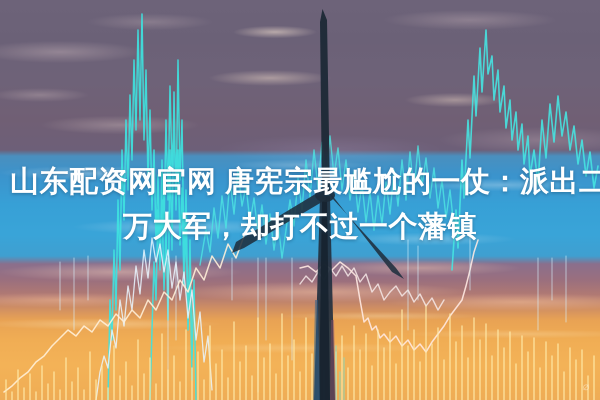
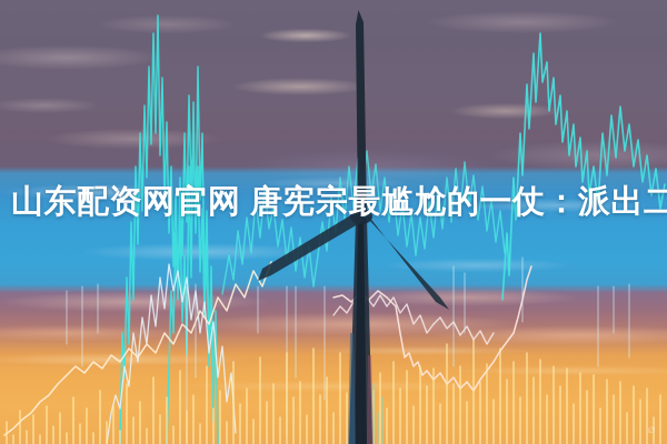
  山东配资网官网 唐宪宗最尴尬的一仗：派出二
- 万大军，却打不过一个藩镇
  ⌀
